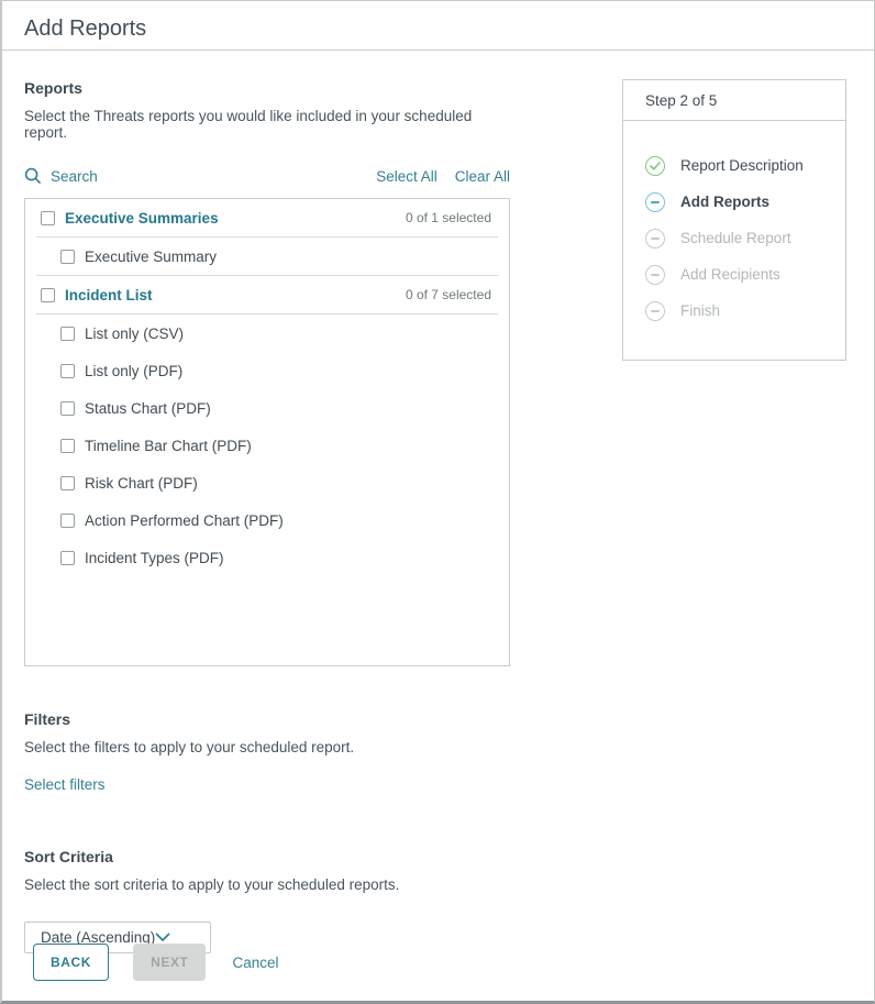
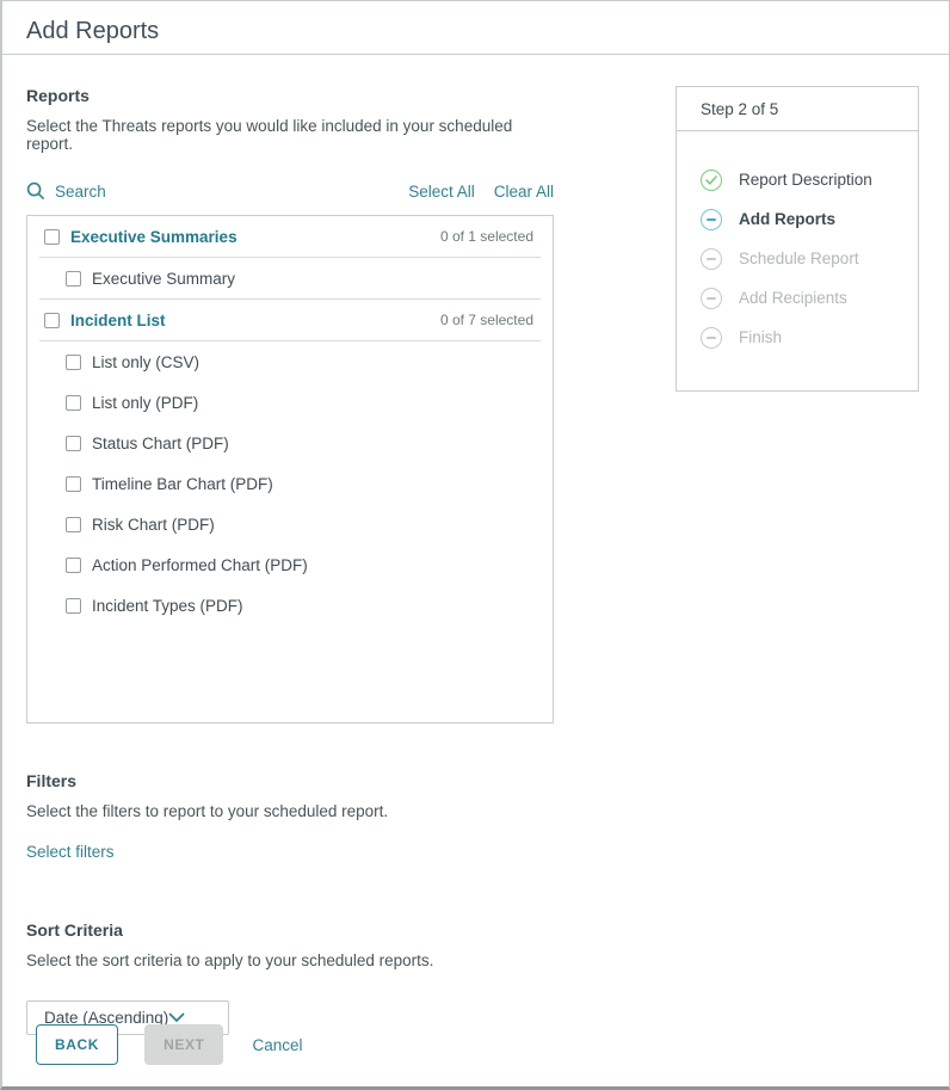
  Add Reports
  Reports
  Select the Threats reports you would like included in your scheduled report.
  Search
  Select All
  Clear All
  Executive Summaries
  0 of 1 selected
  Executive Summary
  Incident List
  0 of 7 selected
  List only (CSV)
  List only (PDF)
  Status Chart (PDF)
  Timeline Bar Chart (PDF)
  Risk Chart (PDF)
  Action Performed Chart (PDF)
  Incident Types (PDF)
  Filters
- Select the filters to apply to your scheduled report.
+ Select the filters to report to your scheduled report.
  Select filters
  Sort Criteria
  Select the sort criteria to apply to your scheduled reports.
  Date (Ascending)
  Step 2 of 5
  Report Description
  Add Reports
  Schedule Report
  Add Recipients
  Finish
  BACK
  NEXT
  Cancel
